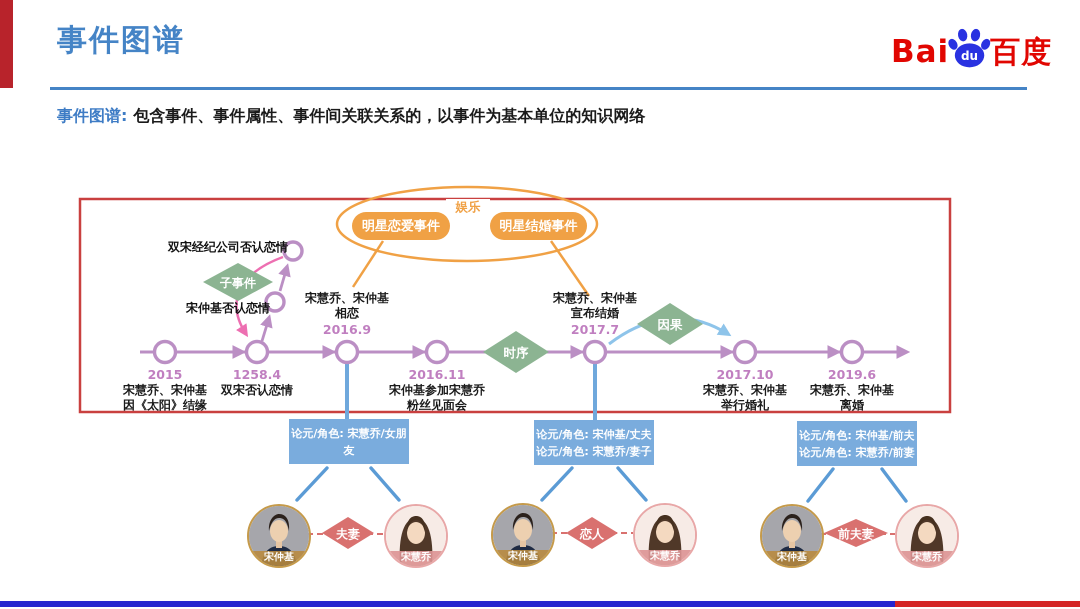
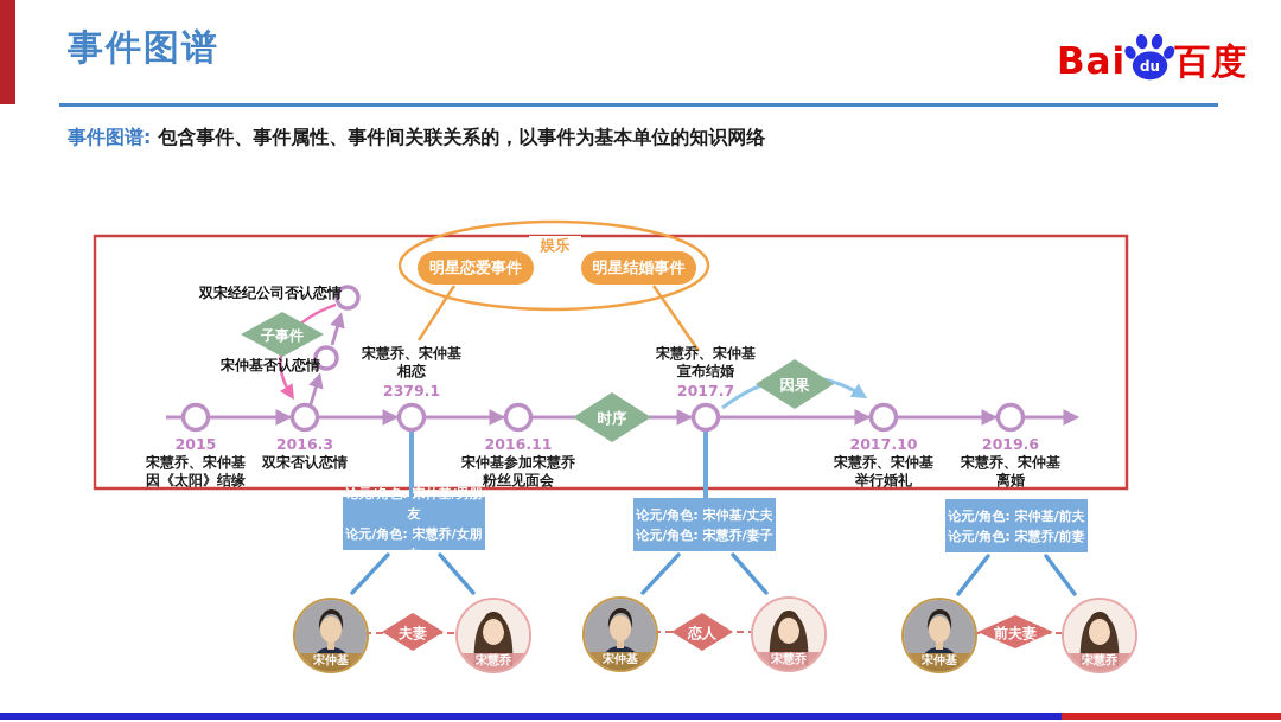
  事件图谱
  Bai
  du
  百度
  事件图谱: 包含事件、事件属性、事件间关联关系的，以事件为基本单位的知识网络
  娱乐
  明星恋爱事件
  明星结婚事件
  双宋经纪公司否认恋情
  宋仲基否认恋情
  子事件
  时序
  因果
  2015
  宋慧乔、宋仲基
  因《太阳》结缘
- 1258.4
+ 2016.3
  双宋否认恋情
  宋慧乔、宋仲基
  相恋
- 2016.9
+ 2379.1
  2016.11
  宋仲基参加宋慧乔
  粉丝见面会
  宋慧乔、宋仲基
  宣布结婚
  2017.7
  2017.10
  宋慧乔、宋仲基
  举行婚礼
  2019.6
  宋慧乔、宋仲基
  离婚
+ 论元/角色: 宋仲基/男朋友
  论元/角色: 宋慧乔/女朋友
  论元/角色: 宋仲基/丈夫
  论元/角色: 宋慧乔/妻子
  论元/角色: 宋仲基/前夫
  论元/角色: 宋慧乔/前妻
  宋仲基
  宋慧乔
  夫妻
  宋仲基
  宋慧乔
  恋人
  宋仲基
  宋慧乔
  前夫妻
